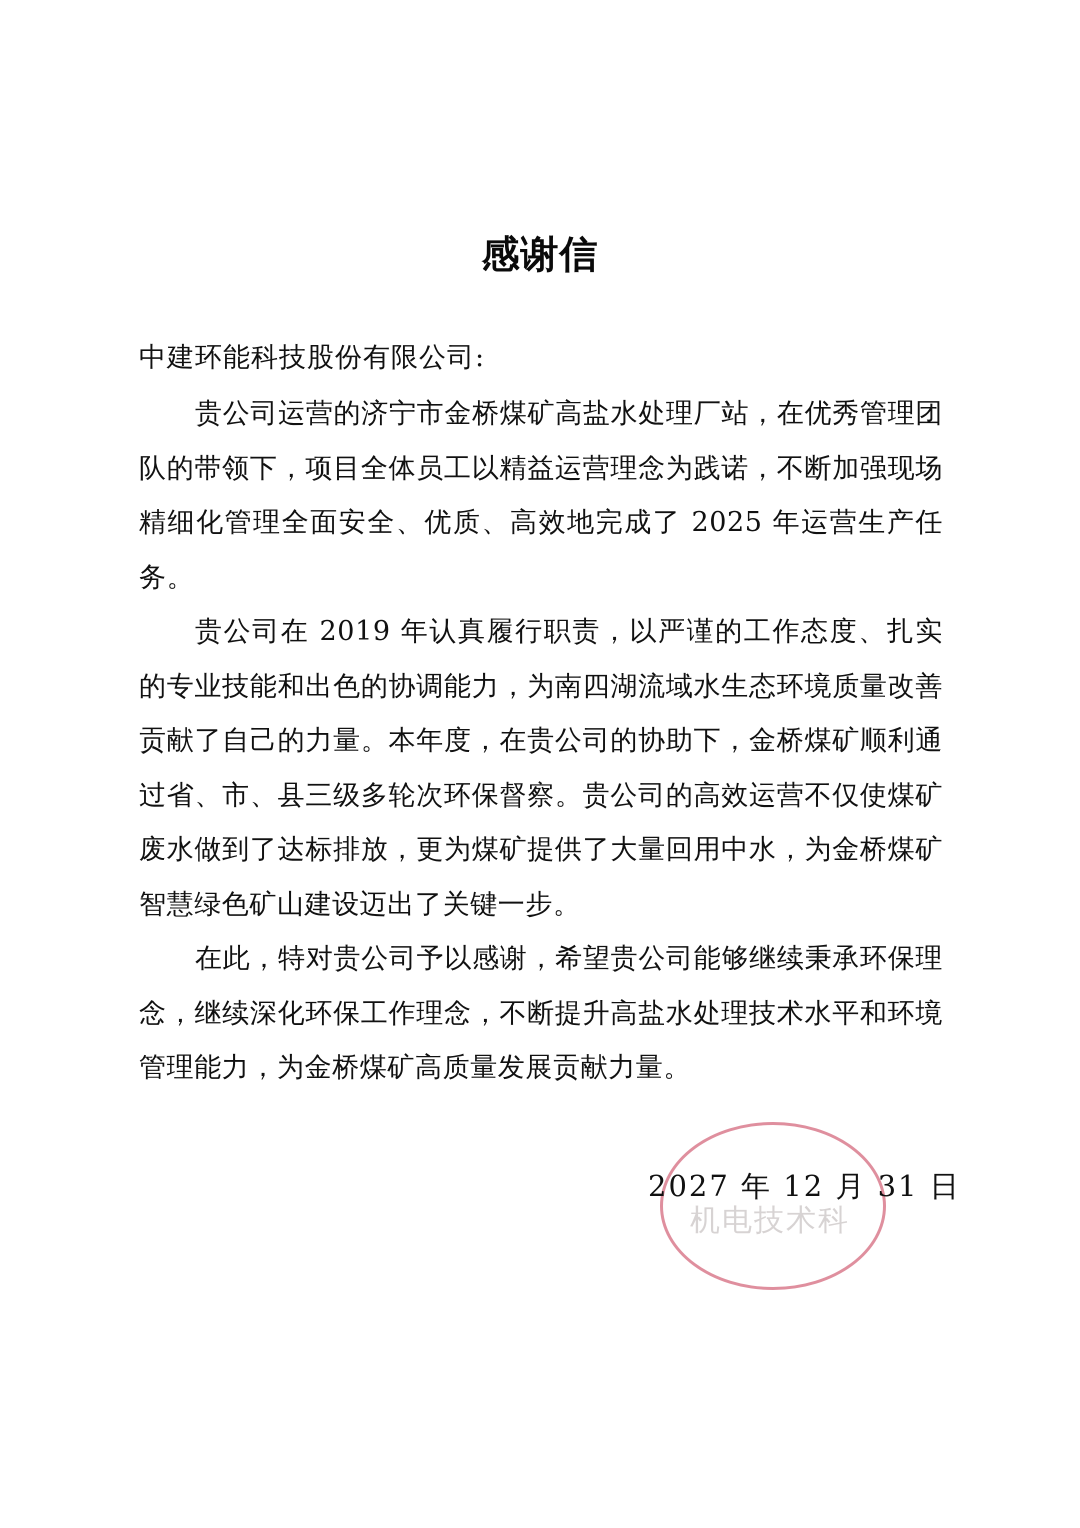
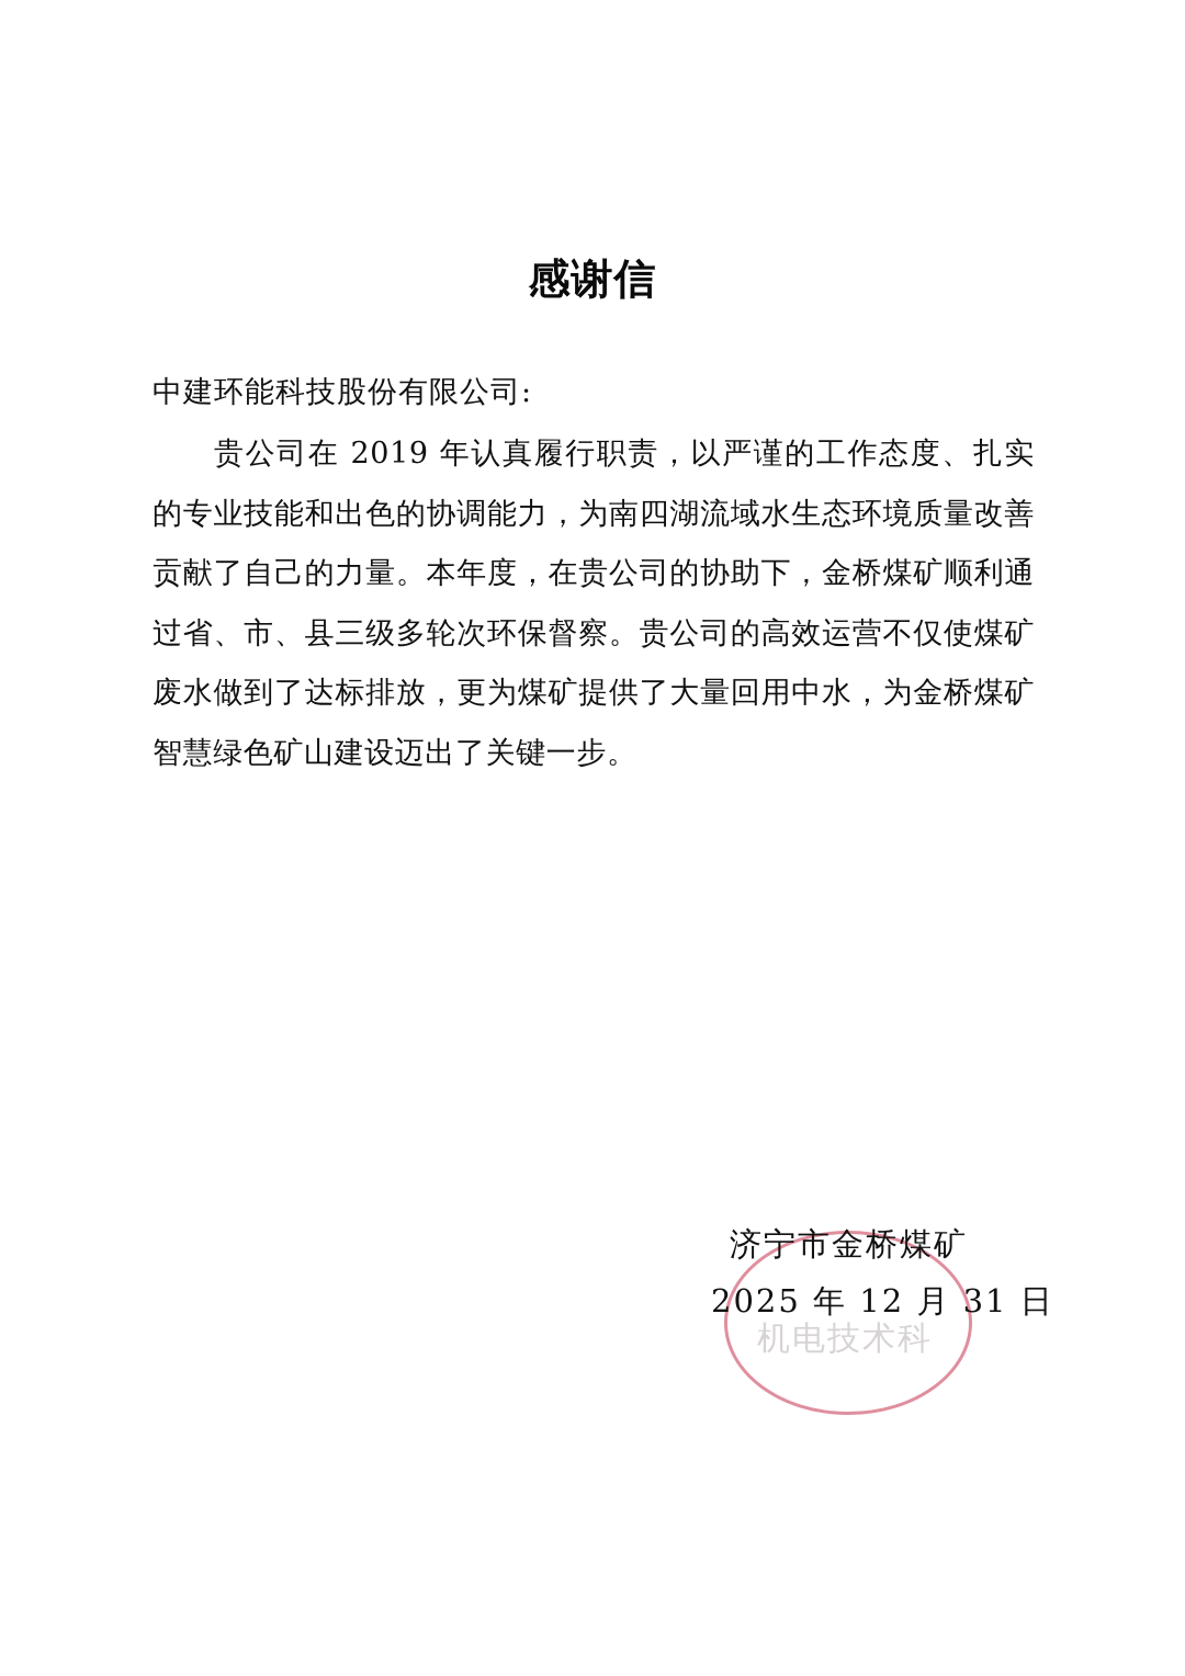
  感谢信
  中建环能科技股份有限公司:
- 贵公司运营的济宁市金桥煤矿高盐水处理厂站，在优秀管理团队的带领下，项目全体员工以精益运营理念为践诺，不断加强现场精细化管理全面安全、优质、高效地完成了 2025 年运营生产任务。
  贵公司在 2019 年认真履行职责，以严谨的工作态度、扎实的专业技能和出色的协调能力，为南四湖流域水生态环境质量改善贡献了自己的力量。本年度，在贵公司的协助下，金桥煤矿顺利通过省、市、县三级多轮次环保督察。贵公司的高效运营不仅使煤矿废水做到了达标排放，更为煤矿提供了大量回用中水，为金桥煤矿智慧绿色矿山建设迈出了关键一步。
- 在此，特对贵公司予以感谢，希望贵公司能够继续秉承环保理念，继续深化环保工作理念，不断提升高盐水处理技术水平和环境管理能力，为金桥煤矿高质量发展贡献力量。
  机电技术科
+ 济宁市金桥煤矿
- 2027 年 12 月 31 日
+ 2025 年 12 月 31 日
